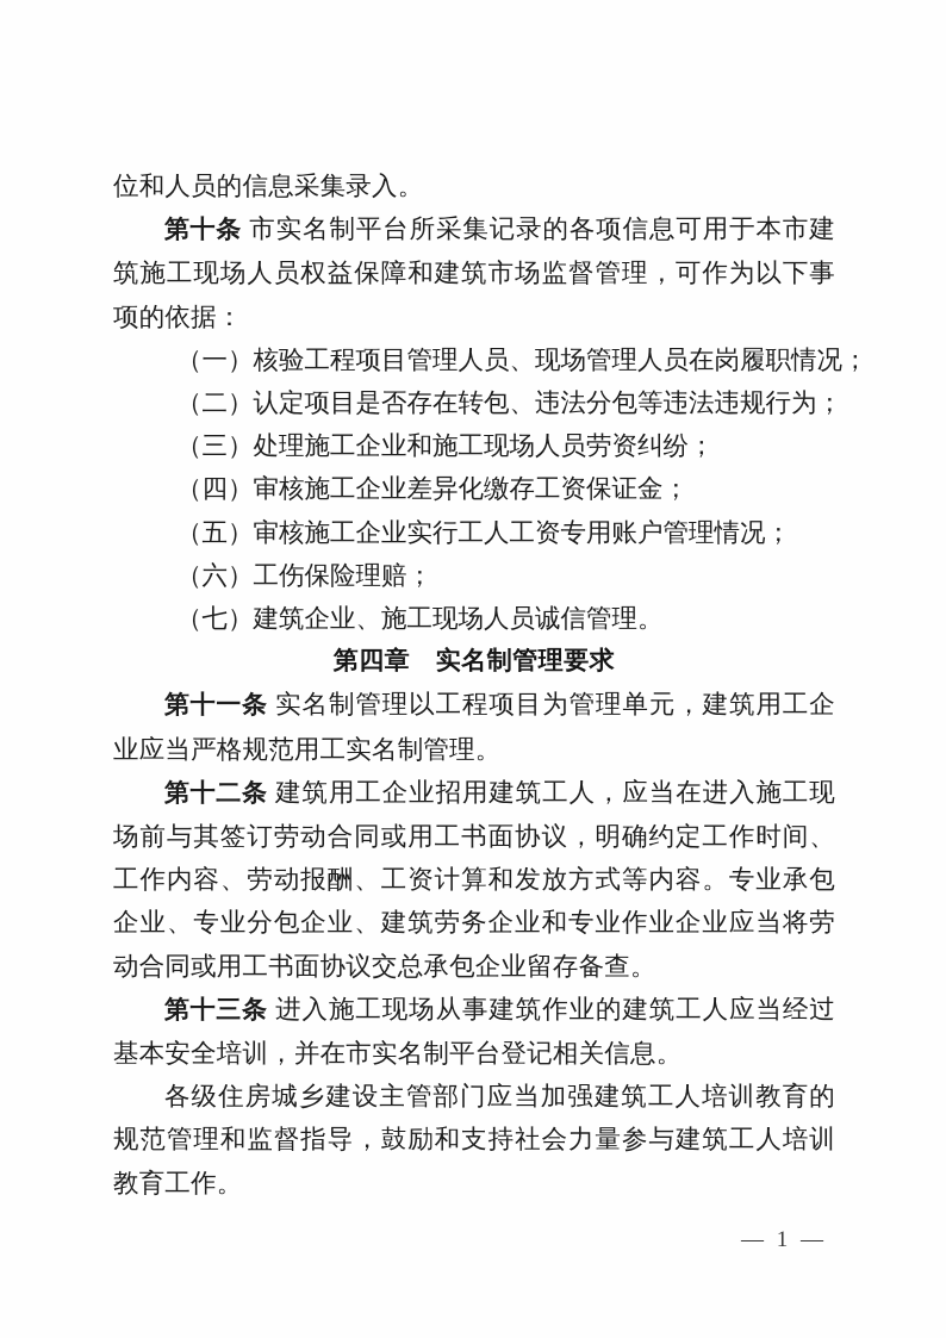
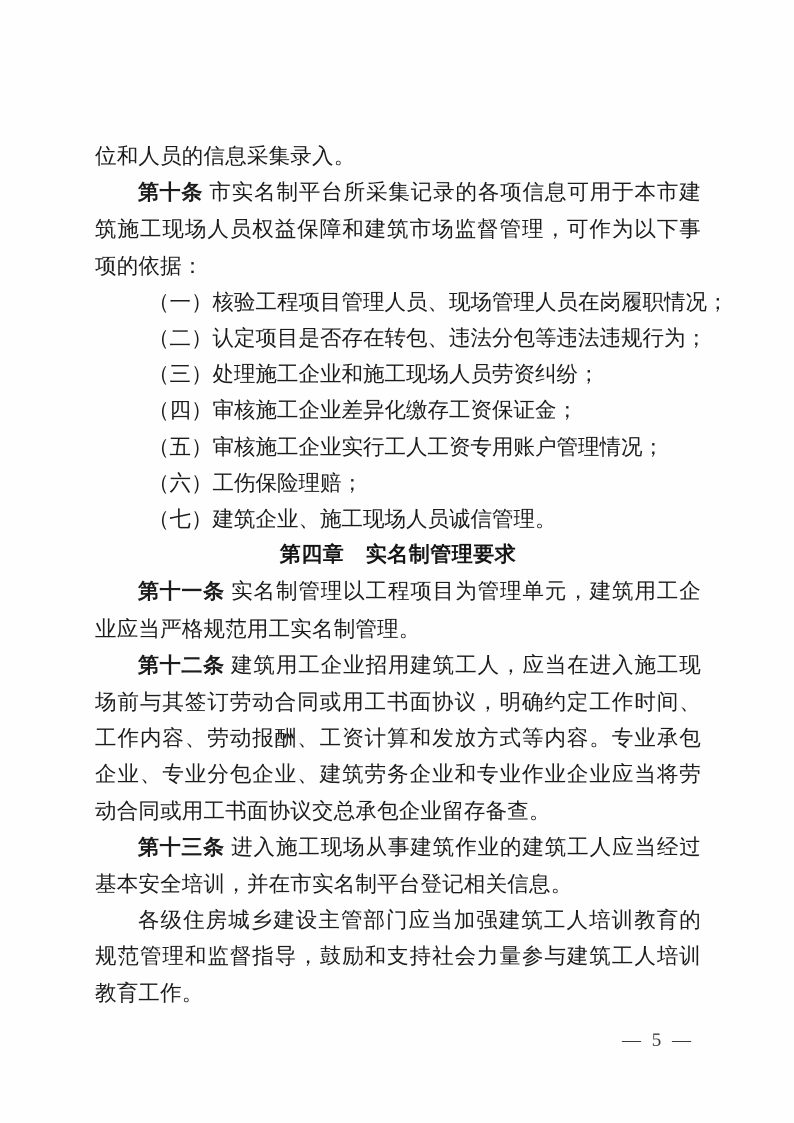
  位和人员的信息采集录入。
  第十条 市实名制平台所采集记录的各项信息可用于本市建筑施工现场人员权益保障和建筑市场监督管理，可作为以下事项的依据：
  （一）核验工程项目管理人员、现场管理人员在岗履职情况；
  （二）认定项目是否存在转包、违法分包等违法违规行为；
  （三）处理施工企业和施工现场人员劳资纠纷；
  （四）审核施工企业差异化缴存工资保证金；
  （五）审核施工企业实行工人工资专用账户管理情况；
  （六）工伤保险理赔；
  （七）建筑企业、施工现场人员诚信管理。
  第四章 实名制管理要求
  第十一条 实名制管理以工程项目为管理单元，建筑用工企业应当严格规范用工实名制管理。
  第十二条 建筑用工企业招用建筑工人，应当在进入施工现场前与其签订劳动合同或用工书面协议，明确约定工作时间、工作内容、劳动报酬、工资计算和发放方式等内容。专业承包企业、专业分包企业、建筑劳务企业和专业作业企业应当将劳动合同或用工书面协议交总承包企业留存备查。
  第十三条 进入施工现场从事建筑作业的建筑工人应当经过基本安全培训，并在市实名制平台登记相关信息。
  各级住房城乡建设主管部门应当加强建筑工人培训教育的规范管理和监督指导，鼓励和支持社会力量参与建筑工人培训教育工作。
- — 1 —
+ — 5 —
